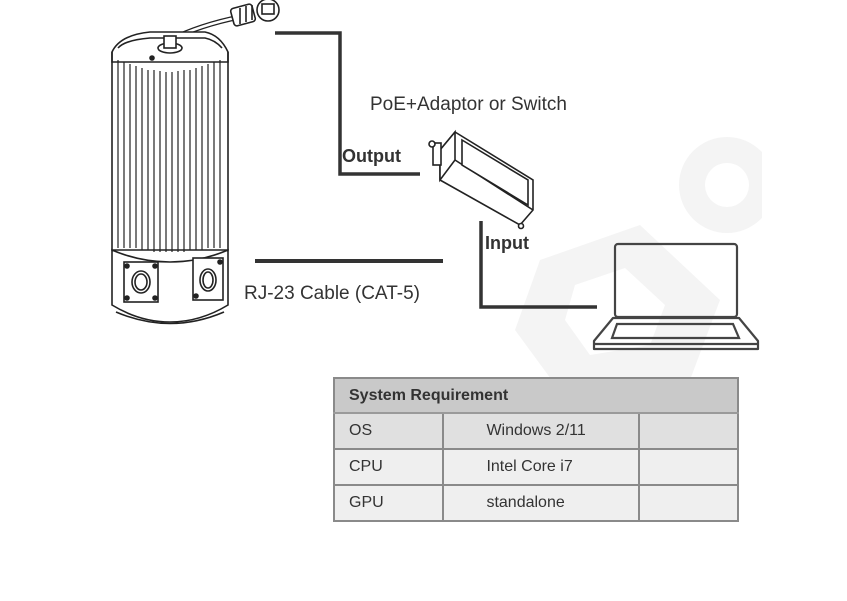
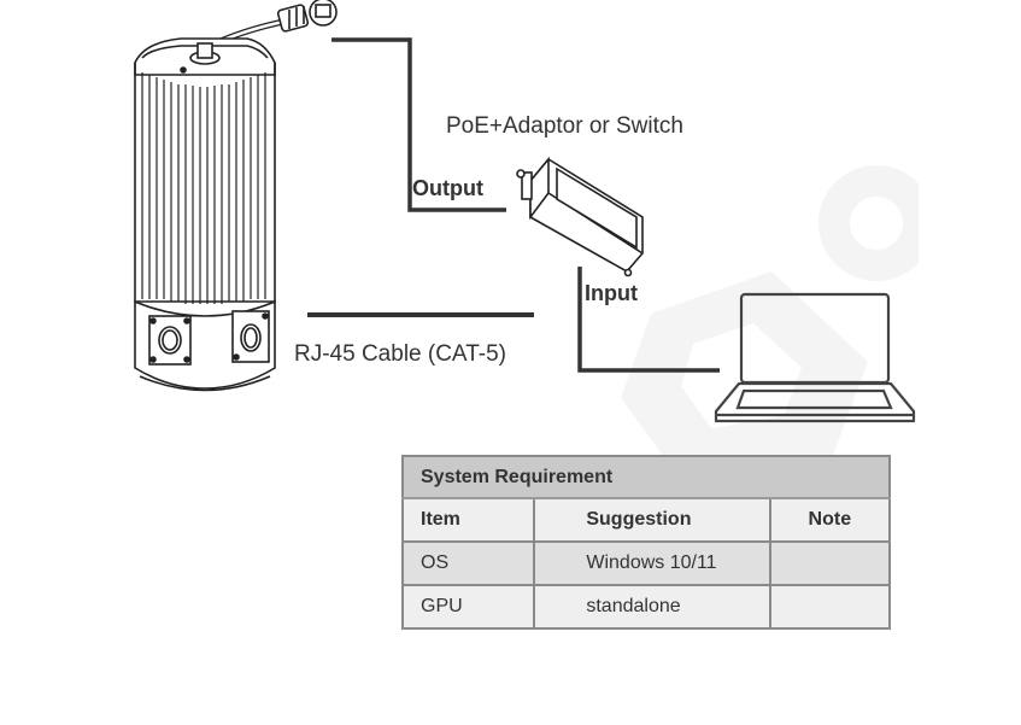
  PoE+Adaptor or Switch
  Output
  Input
- RJ-23 Cable (CAT-5)
+ RJ-45 Cable (CAT-5)
  System Requirement
+ Item	Suggestion	Note
- OS	Windows 2/11
+ OS	Windows 10/11
- CPU	Intel Core i7
  GPU	standalone
